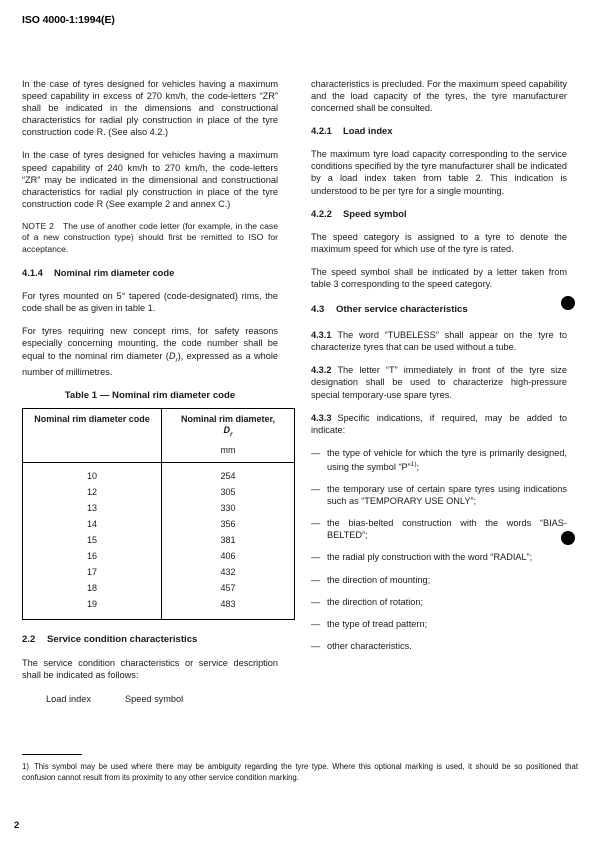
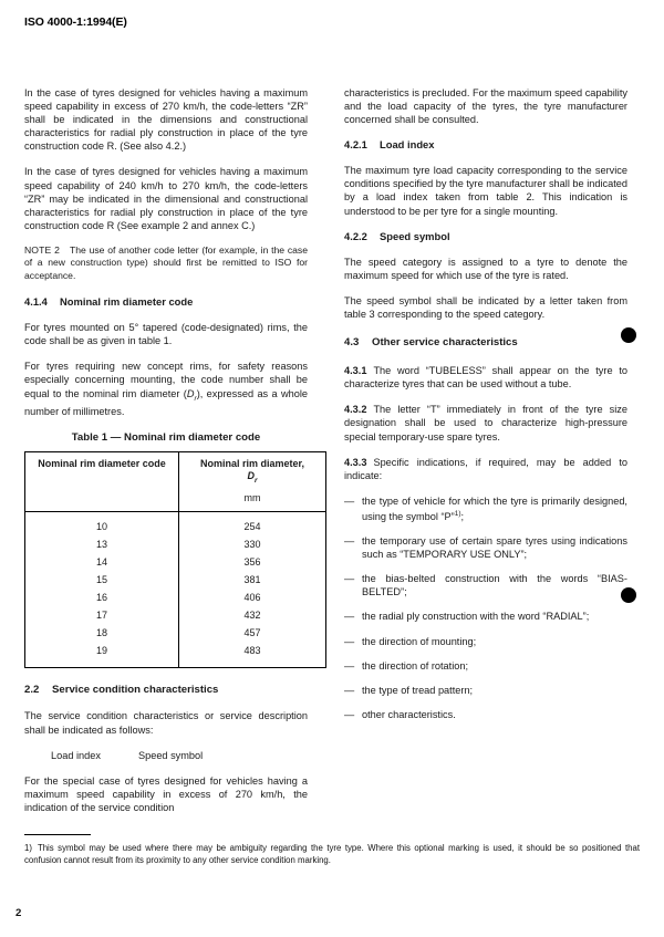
  ISO 4000-1:1994(E)
  In the case of tyres designed for vehicles having a maximum speed capability in excess of 270 km/h, the code-letters “ZR” shall be indicated in the dimensions and constructional characteristics for radial ply construction in place of the tyre construction code R. (See also 4.2.)
  In the case of tyres designed for vehicles having a maximum speed capability of 240 km/h to 270 km/h, the code-letters “ZR” may be indicated in the dimensional and constructional characteristics for radial ply construction in place of the tyre construction code R (See example 2 and annex C.)
  NOTE 2 The use of another code letter (for example, in the case of a new construction type) should first be remitted to ISO for acceptance.
  4.1.4 Nominal rim diameter code
  For tyres mounted on 5° tapered (code-designated) rims, the code shall be as given in table 1.
  For tyres requiring new concept rims, for safety reasons especially concerning mounting, the code number shall be equal to the nominal rim diameter (D ), expressed as a whole number of millimetres.
  Table 1 — Nominal rim diameter code
  Nominal rim diameter code	Nominal rim diameter, D mm
  10	254
- 12	305
  13	330
  14	356
  15	381
  16	406
  17	432
  18	457
  19	483
  2.2 Service condition characteristics
  The service condition characteristics or service description shall be indicated as follows:
  Load index Speed symbol
+ For the special case of tyres designed for vehicles having a maximum speed capability in excess of 270 km/h, the indication of the service condition
  characteristics is precluded. For the maximum speed capability and the load capacity of the tyres, the tyre manufacturer concerned shall be consulted.
  4.2.1 Load index
  The maximum tyre load capacity corresponding to the service conditions specified by the tyre manufacturer shall be indicated by a load index taken from table 2. This indication is understood to be per tyre for a single mounting.
  4.2.2 Speed symbol
  The speed category is assigned to a tyre to denote the maximum speed for which use of the tyre is rated.
  The speed symbol shall be indicated by a letter taken from table 3 corresponding to the speed category.
  4.3 Other service characteristics
  4.3.1 The word “TUBELESS” shall appear on the tyre to characterize tyres that can be used without a tube.
  4.3.2 The letter “T” immediately in front of the tyre size designation shall be used to characterize high-pressure special temporary-use spare tyres.
  4.3.3 Specific indications, if required, may be added to indicate:
  —
  the type of vehicle for which the tyre is primarily designed, using the symbol “P” ;
  —
  the temporary use of certain spare tyres using indications such as “TEMPORARY USE ONLY”;
  —
  the bias-belted construction with the words “BIAS-BELTED”;
  —
  the radial ply construction with the word “RADIAL”;
  —
  the direction of mounting;
  —
  the direction of rotation;
  —
  the type of tread pattern;
  —
  other characteristics.
  1) This symbol may be used where there may be ambiguity regarding the tyre type. Where this optional marking is used, it should be so positioned that confusion cannot result from its proximity to any other service condition marking.
  2
